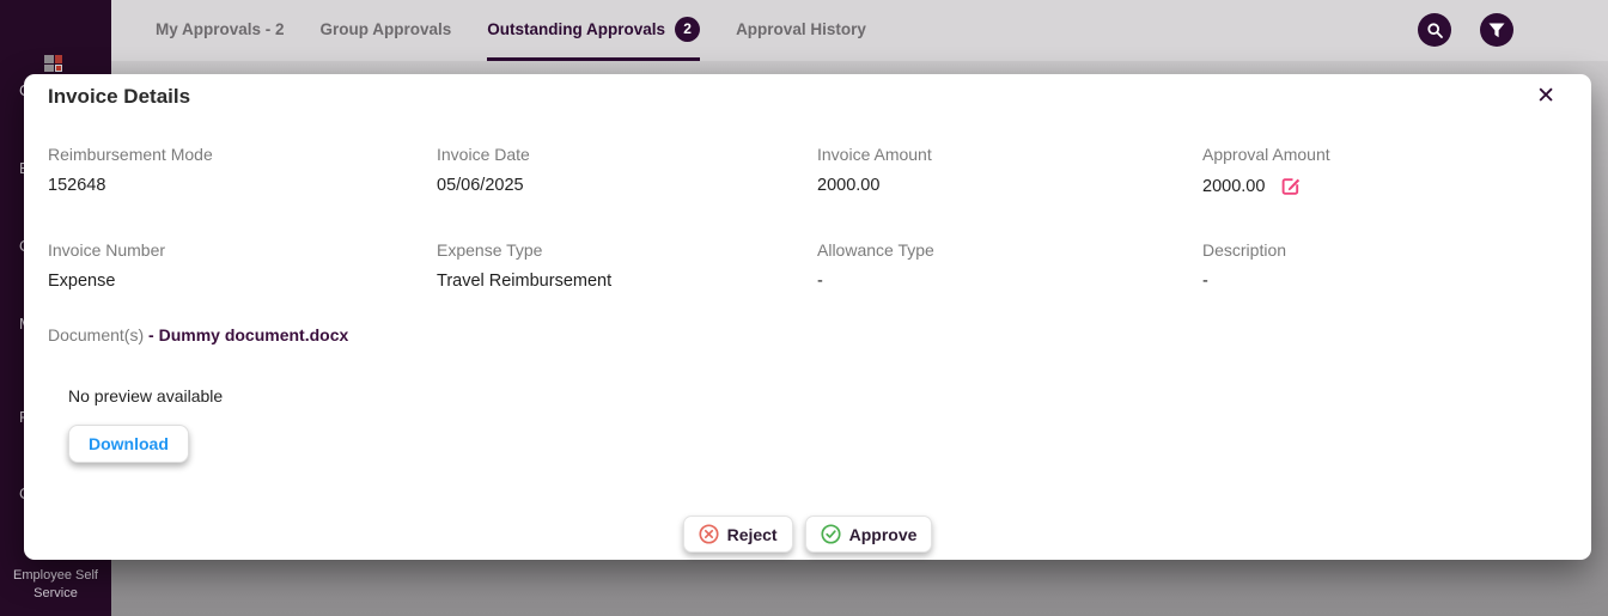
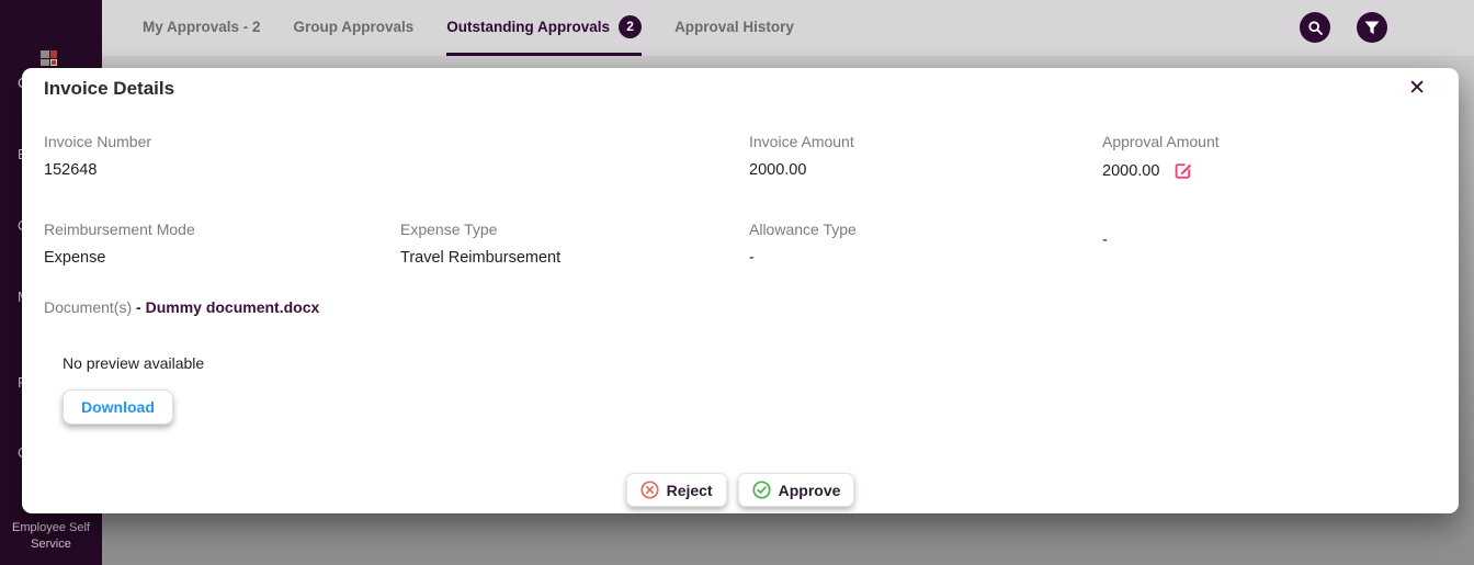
  Employee Self
  Service
  My Approvals - 2
  Group Approvals
  Outstanding Approvals
  2
  Approval History
  Invoice Details
  ✕
- Reimbursement Mode
+ Invoice Number
  152648
- Invoice Date
- 05/06/2025
  Invoice Amount
  2000.00
  Approval Amount
  2000.00
- Invoice Number
+ Reimbursement Mode
  Expense
  Expense Type
  Travel Reimbursement
  Allowance Type
  -
- Description
  -
  Document(s) - Dummy document.docx
  No preview available
  Download
  Reject
  Approve
